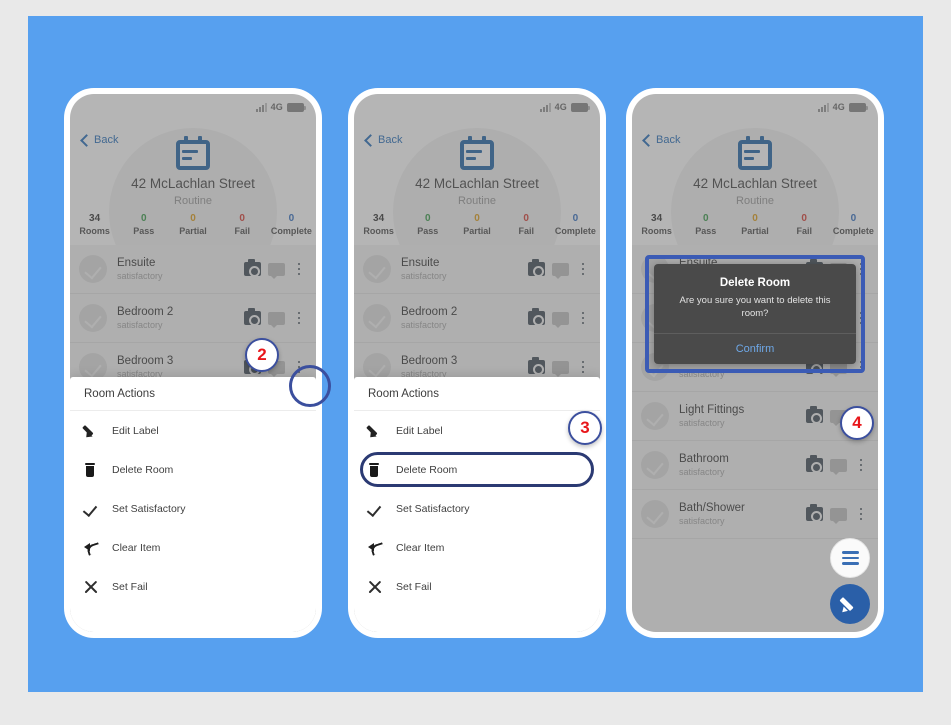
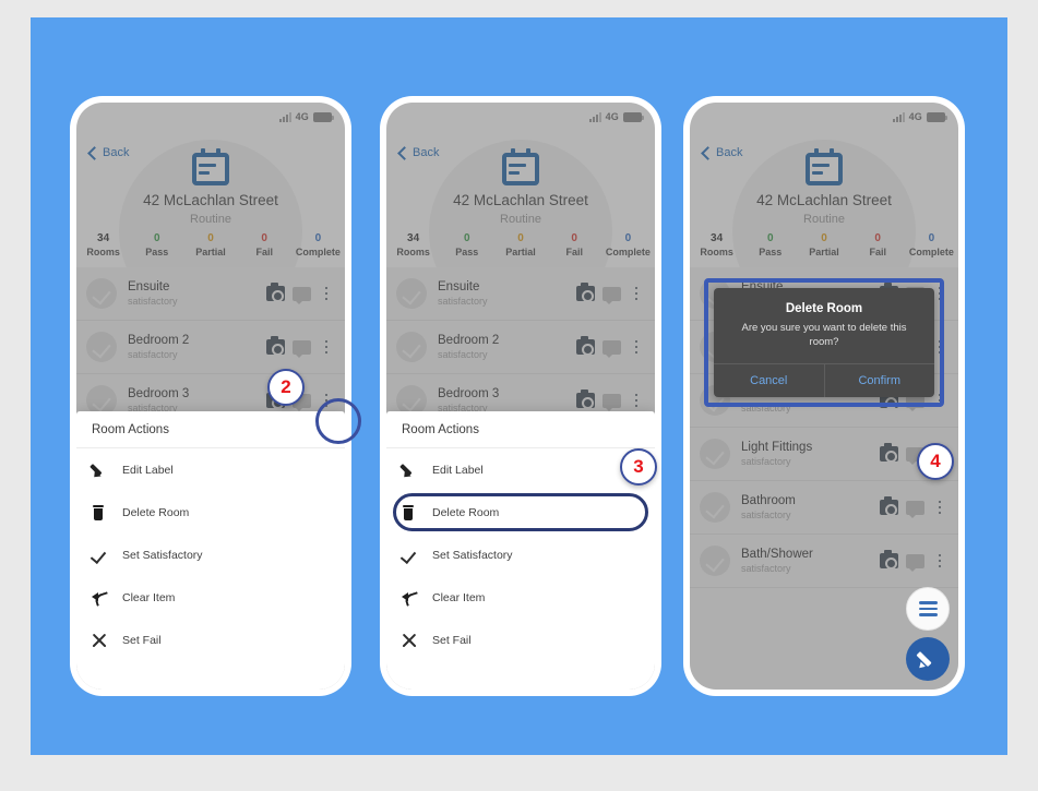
  4G
  Back
  42 McLachlan Street
  Routine
  34
  Rooms
  0
  Pass
  0
  Partial
  0
  Fail
  0
  Complete
  Ensuite
  satisfactory
  Bedroom 2
  satisfactory
  Bedroom 3
  satisfactory
  Room Actions
  Edit Label
  Delete Room
  Set Satisfactory
  Clear Item
  Set Fail
  4G
  Back
  42 McLachlan Street
  Routine
  34
  Rooms
  0
  Pass
  0
  Partial
  0
  Fail
  0
  Complete
  Ensuite
  satisfactory
  Bedroom 2
  satisfactory
  Bedroom 3
  satisfactory
  Room Actions
  Edit Label
  Delete Room
  Set Satisfactory
  Clear Item
  Set Fail
  4G
  Back
  42 McLachlan Street
  Routine
  34
  Rooms
  0
  Pass
  0
  Partial
  0
  Fail
  0
  Complete
  Ensuite
  satisfactory
  Light Fittings
  satisfactory
  Bathroom
  satisfactory
  Bath/Shower
  satisfactory
  Delete Room
  Are you sure you want to delete this room?
+ Cancel
  Confirm
  2
  3
  4
